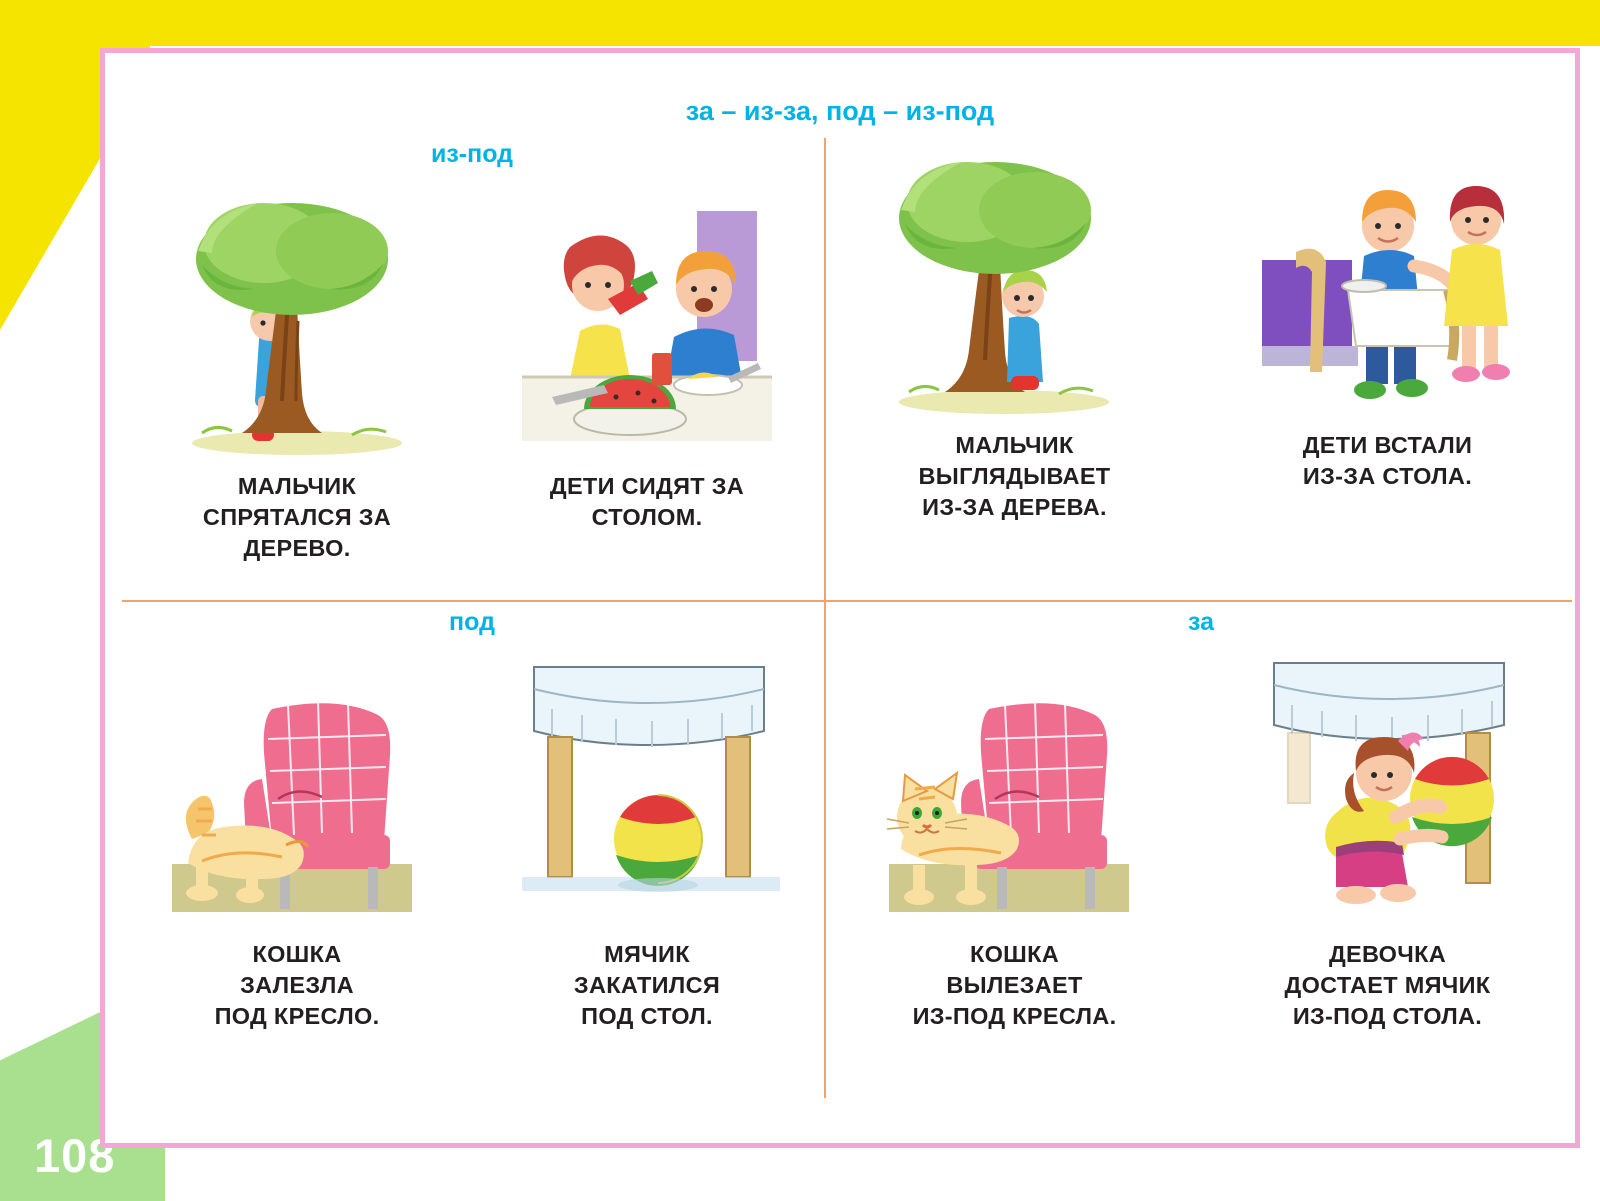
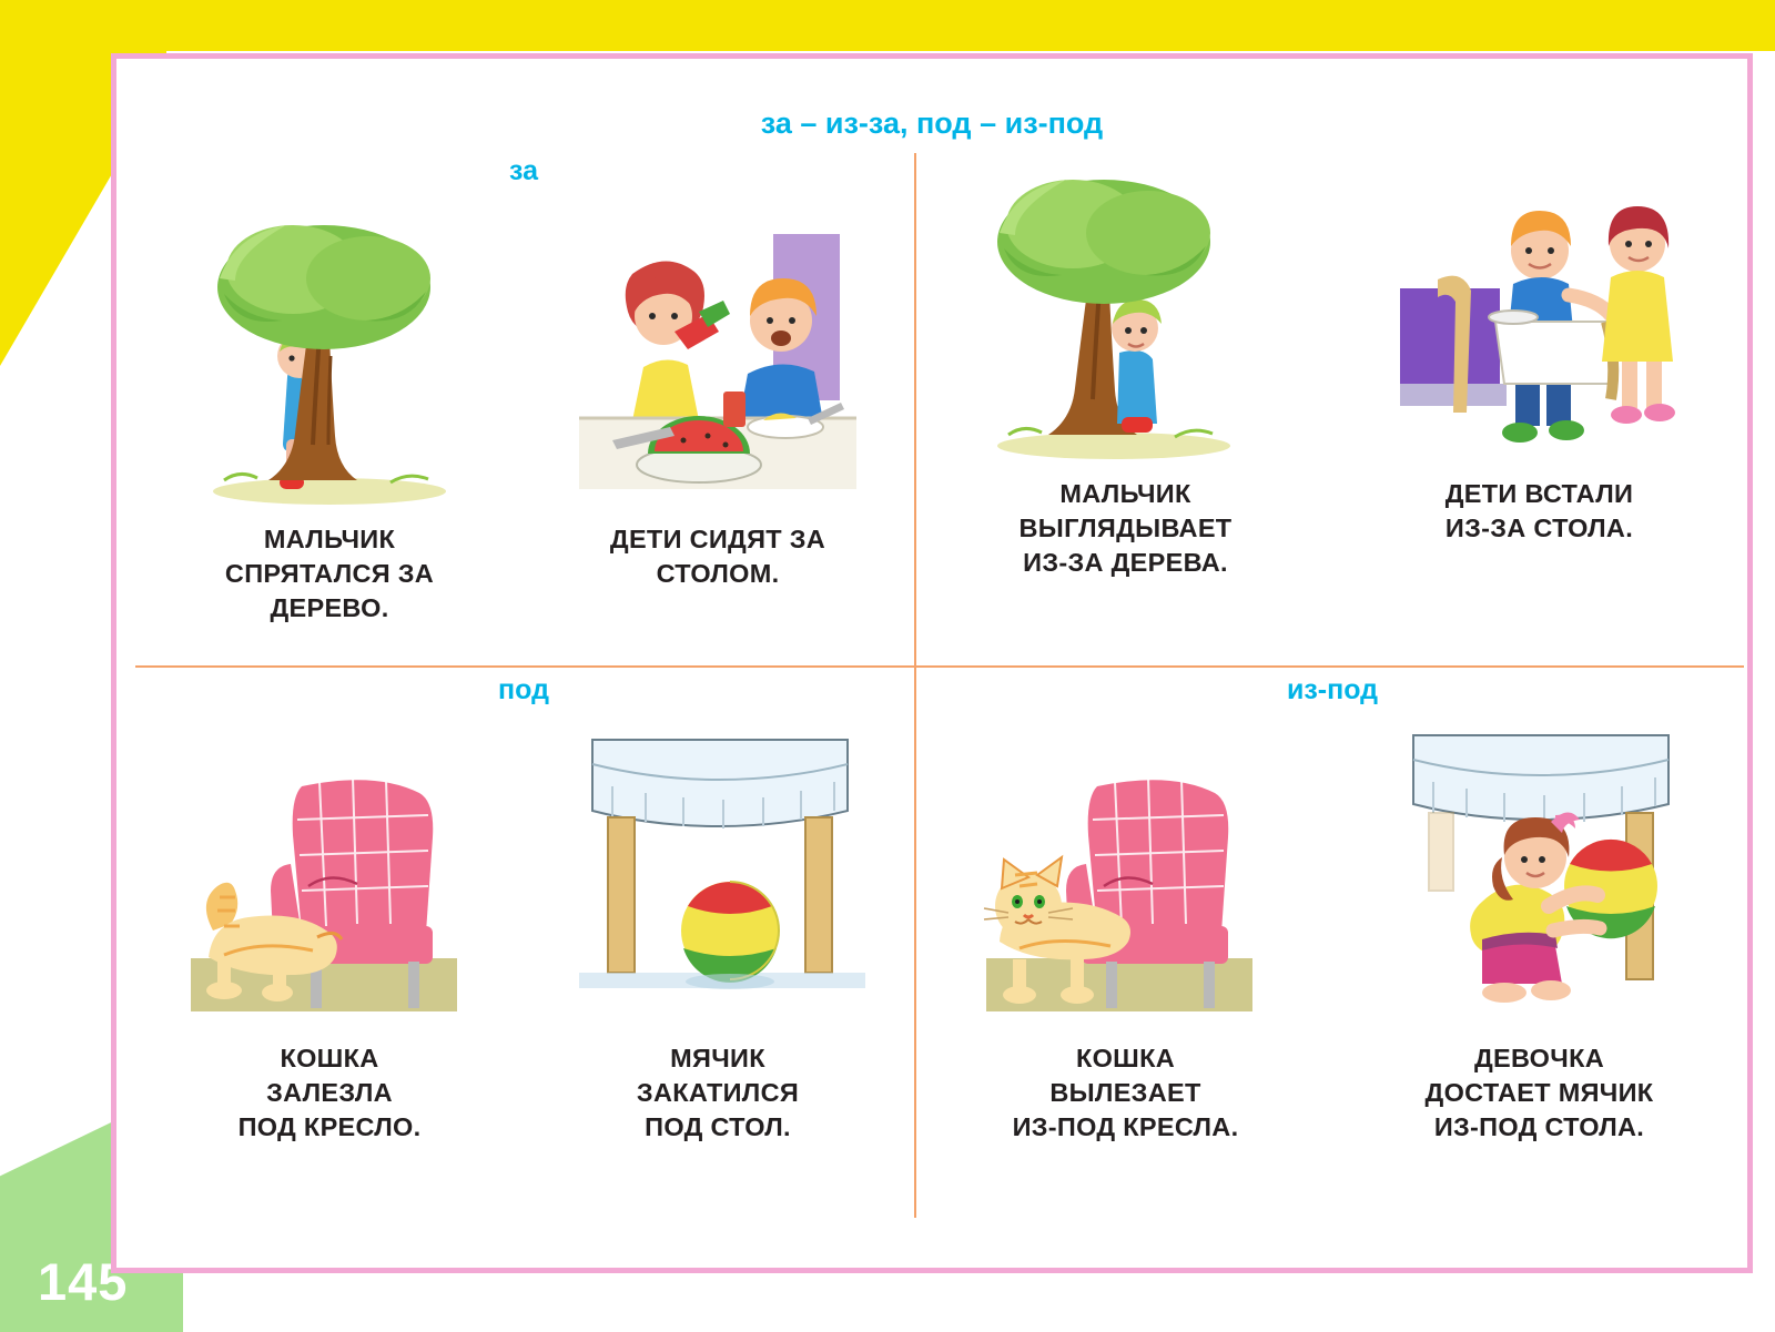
- 108
+ 145
  за – из-за, под – из-под
- из-под
+ за
  МАЛЬЧИК
  СПРЯТАЛСЯ ЗА
  ДЕРЕВО.
  ДЕТИ СИДЯТ ЗА
  СТОЛОМ.
  МАЛЬЧИК
  ВЫГЛЯДЫВАЕТ
  ИЗ-ЗА ДЕРЕВА.
  ДЕТИ ВСТАЛИ
  ИЗ-ЗА СТОЛА.
  под
  КОШКА
  ЗАЛЕЗЛА
  ПОД КРЕСЛО.
  МЯЧИК
  ЗАКАТИЛСЯ
  ПОД СТОЛ.
- за
+ из-под
  КОШКА
  ВЫЛЕЗАЕТ
  ИЗ-ПОД КРЕСЛА.
  ДЕВОЧКА
  ДОСТАЕТ МЯЧИК
  ИЗ-ПОД СТОЛА.
